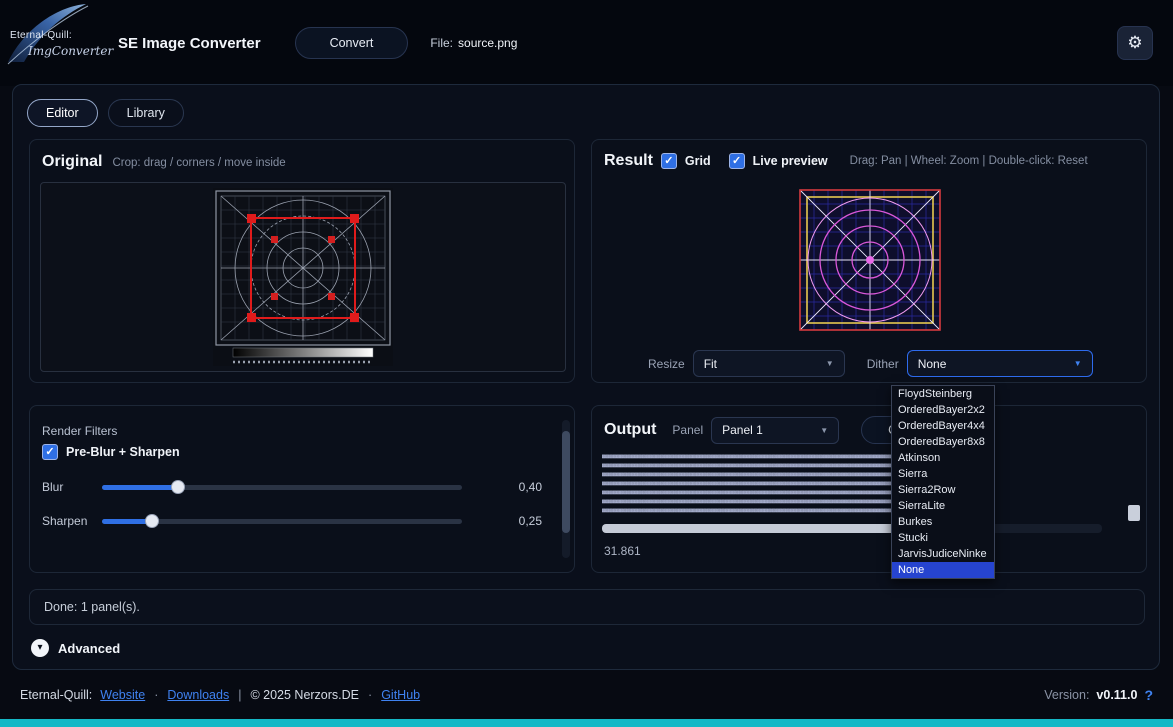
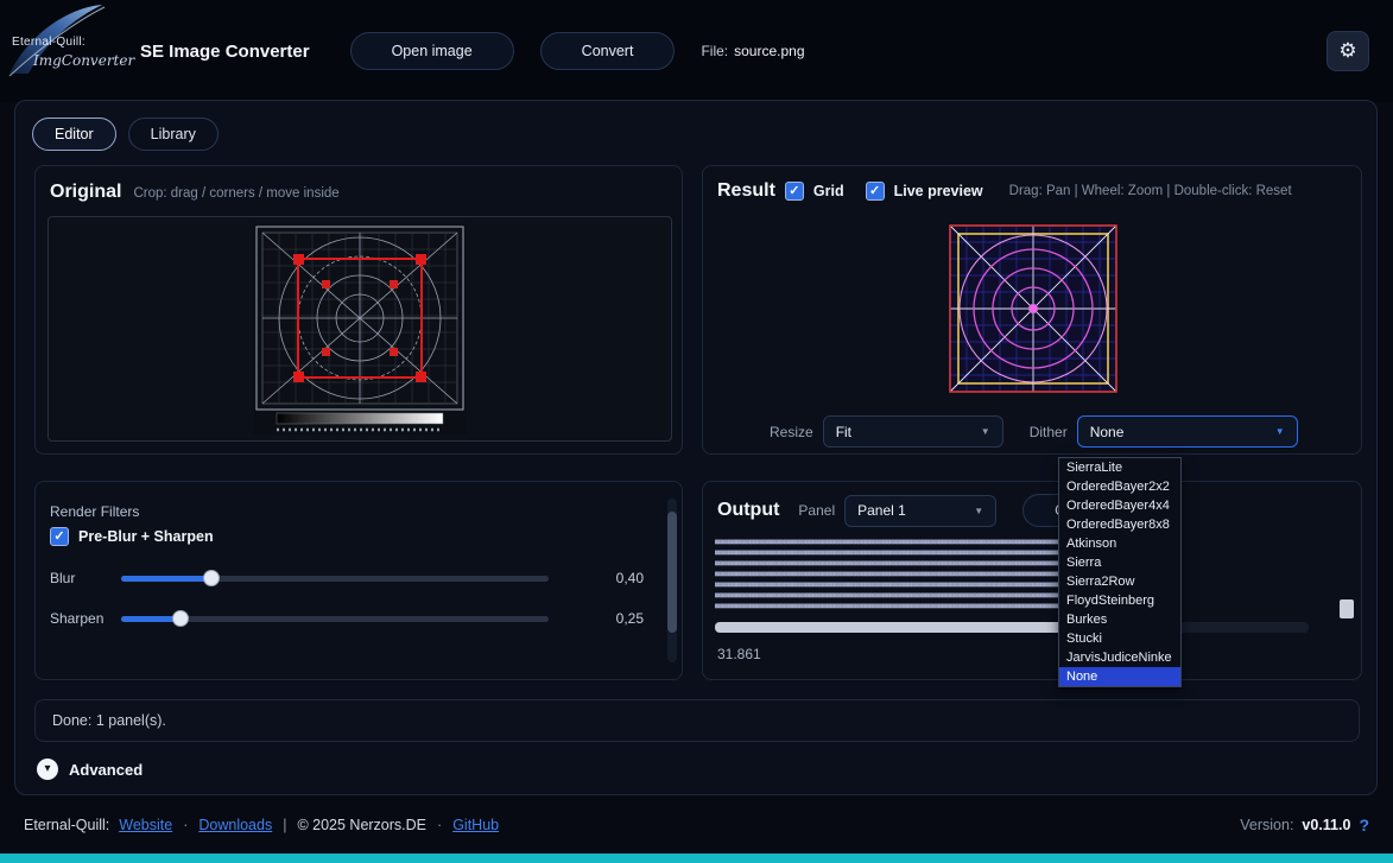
  Eternal-Quill:
  ImgConverter
  SE Image Converter
+ Open image
  Convert
  File: source.png
  ⚙
  Editor
  Library
  Original
  Crop: drag / corners / move inside
  Result
  ✓
  Grid
  ✓
  Live preview
  Drag: Pan | Wheel: Zoom | Double-click: Reset
  Resize
  Fit
  ▼
  Dither
  None
  ▼
- FloydSteinberg
+ SierraLite
  OrderedBayer2x2
  OrderedBayer4x4
  OrderedBayer8x8
  Atkinson
  Sierra
  Sierra2Row
- SierraLite
+ FloydSteinberg
  Burkes
  Stucki
  JarvisJudiceNinke
  None
  Render Filters
  ✓
  Pre-Blur + Sharpen
  Blur
  0,40
  Sharpen
  0,25
  Output
  Panel
  Panel 1
  ▼
  31.861
  Done: 1 panel(s).
  ▾
  Advanced
  Eternal-Quill:
  Website
  ·
  Downloads
  |
  © 2025 Nerzors.DE
  ·
  GitHub
  Version:
  v0.11.0
  ?
